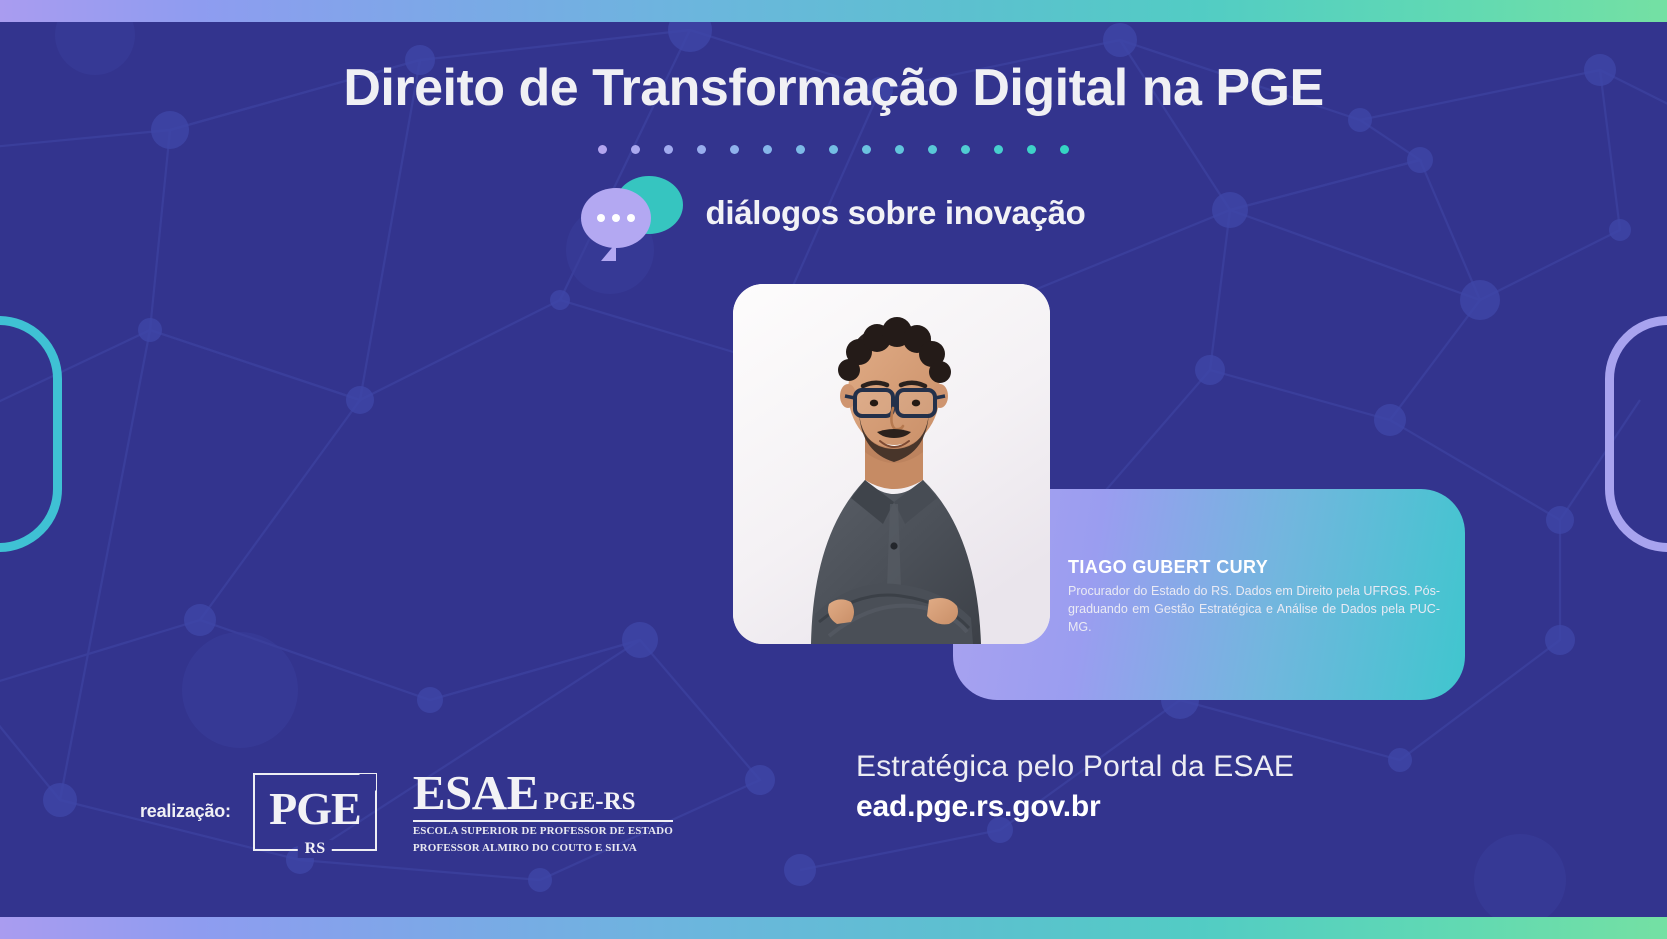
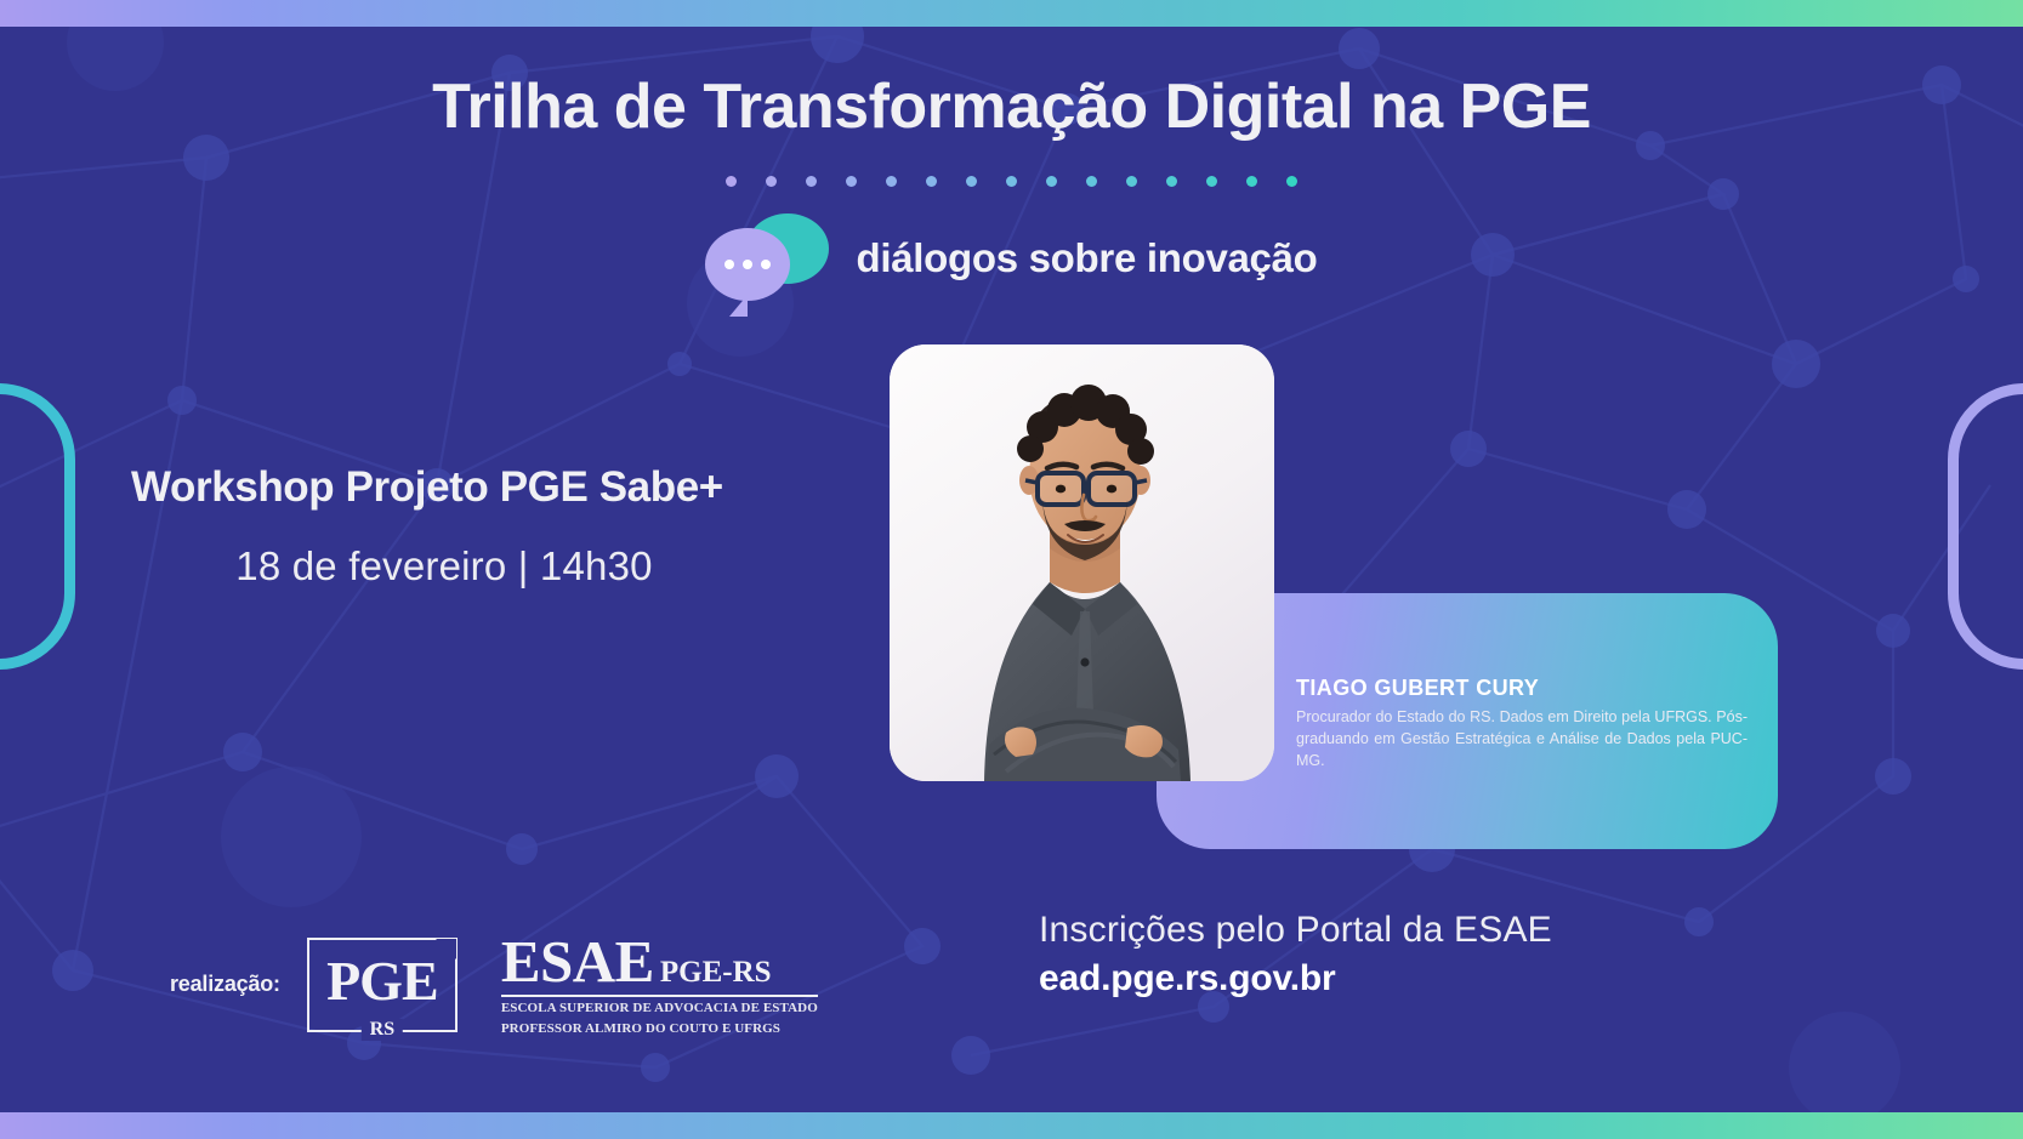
- Direito de Transformação Digital na PGE
+ Trilha de Transformação Digital na PGE
  diálogos sobre inovação
+ Workshop Projeto PGE Sabe+
+ 18 de fevereiro | 14h30
  TIAGO GUBERT CURY
  Procurador do Estado do RS. Dados em Direito pela UFRGS. Pós-graduando em Gestão Estratégica e Análise de Dados pela PUC-MG.
  realização:
  PGE
  RS
  ESAE
  PGE-RS
- ESCOLA SUPERIOR DE PROFESSOR DE ESTADO
+ ESCOLA SUPERIOR DE ADVOCACIA DE ESTADO
- PROFESSOR ALMIRO DO COUTO E SILVA
+ PROFESSOR ALMIRO DO COUTO E UFRGS
- Estratégica pelo Portal da ESAE
+ Inscrições pelo Portal da ESAE
  ead.pge.rs.gov.br
